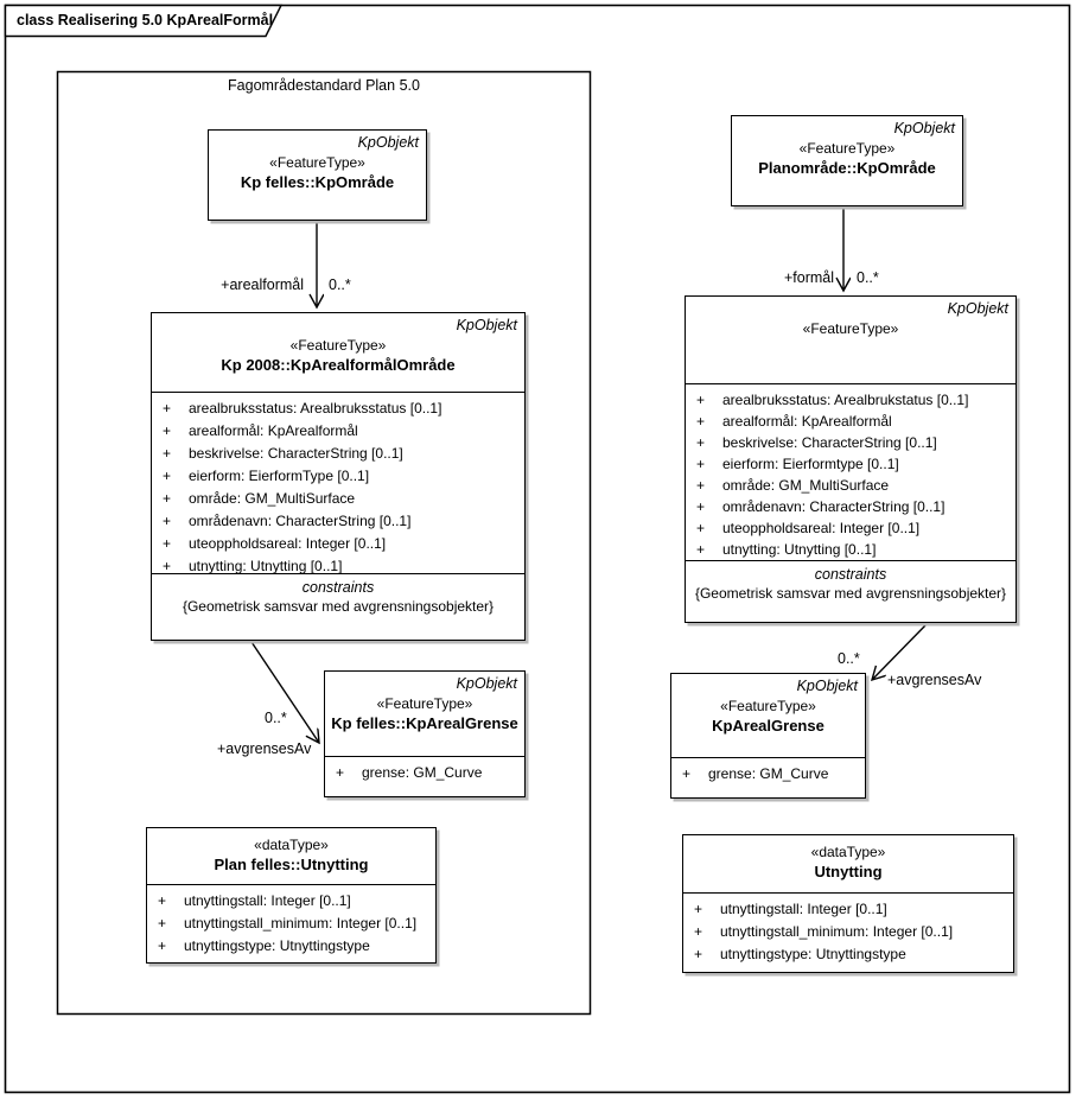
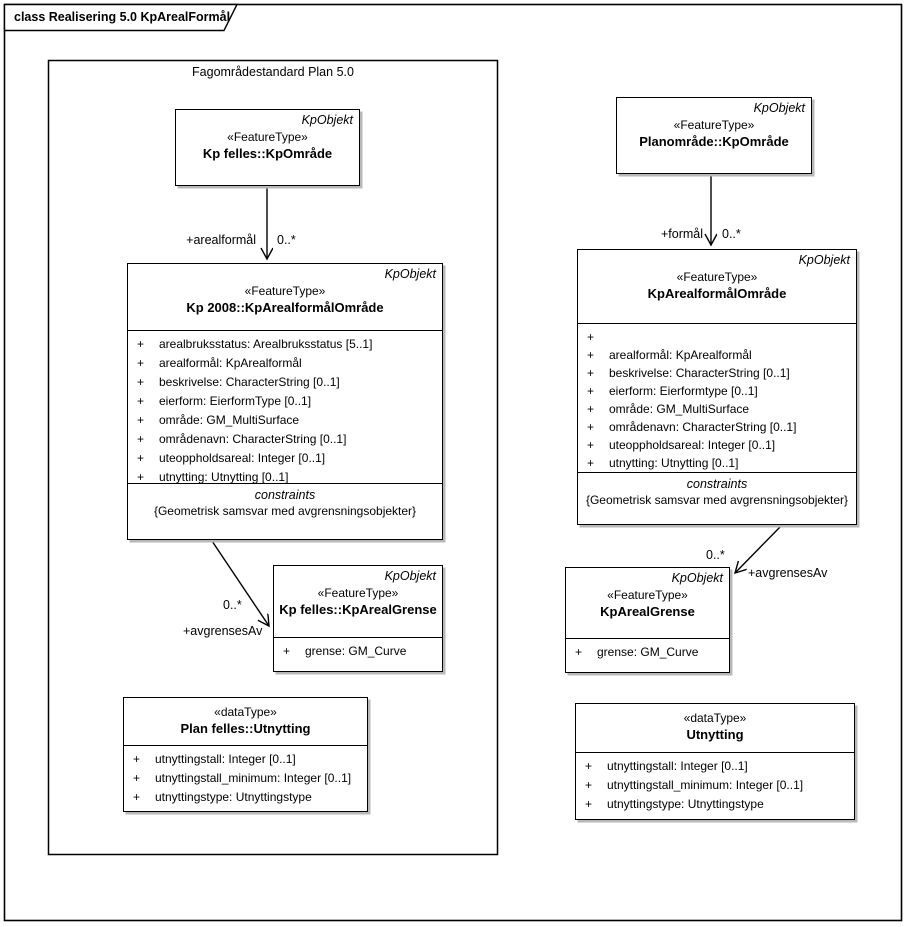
  class Realisering 5.0 KpArealFormål
  Fagområdestandard Plan 5.0
  KpObjekt
  «FeatureType»
  Kp felles::KpOmråde
  +arealformål
  0..*
  KpObjekt
  «FeatureType»
  Kp 2008::KpArealformålOmråde
  +
- arealbruksstatus: Arealbruksstatus [0..1]
+ arealbruksstatus: Arealbruksstatus [5..1]
  +
  arealformål: KpArealformål
  +
  beskrivelse: CharacterString [0..1]
  +
  eierform: EierformType [0..1]
  +
  område: GM_MultiSurface
  +
  områdenavn: CharacterString [0..1]
  +
  uteoppholdsareal: Integer [0..1]
  +
  utnytting: Utnytting [0..1]
  constraints
  {Geometrisk samsvar med avgrensningsobjekter}
  0..*
  +avgrensesAv
  KpObjekt
  «FeatureType»
  Kp felles::KpArealGrense
  +
  grense: GM_Curve
  «dataType»
  Plan felles::Utnytting
  +
  utnyttingstall: Integer [0..1]
  +
  utnyttingstall_minimum: Integer [0..1]
  +
  utnyttingstype: Utnyttingstype
  KpObjekt
  «FeatureType»
  Planområde::KpOmråde
  +formål
  0..*
  KpObjekt
  «FeatureType»
+ KpArealformålOmråde
  +
- arealbruksstatus: Arealbrukstatus [0..1]
  +
  arealformål: KpArealformål
  +
  beskrivelse: CharacterString [0..1]
  +
  eierform: Eierformtype [0..1]
  +
  område: GM_MultiSurface
  +
  områdenavn: CharacterString [0..1]
  +
  uteoppholdsareal: Integer [0..1]
  +
  utnytting: Utnytting [0..1]
  constraints
  {Geometrisk samsvar med avgrensningsobjekter}
  0..*
  +avgrensesAv
  KpObjekt
  «FeatureType»
  KpArealGrense
  +
  grense: GM_Curve
  «dataType»
  Utnytting
  +
  utnyttingstall: Integer [0..1]
  +
  utnyttingstall_minimum: Integer [0..1]
  +
  utnyttingstype: Utnyttingstype
